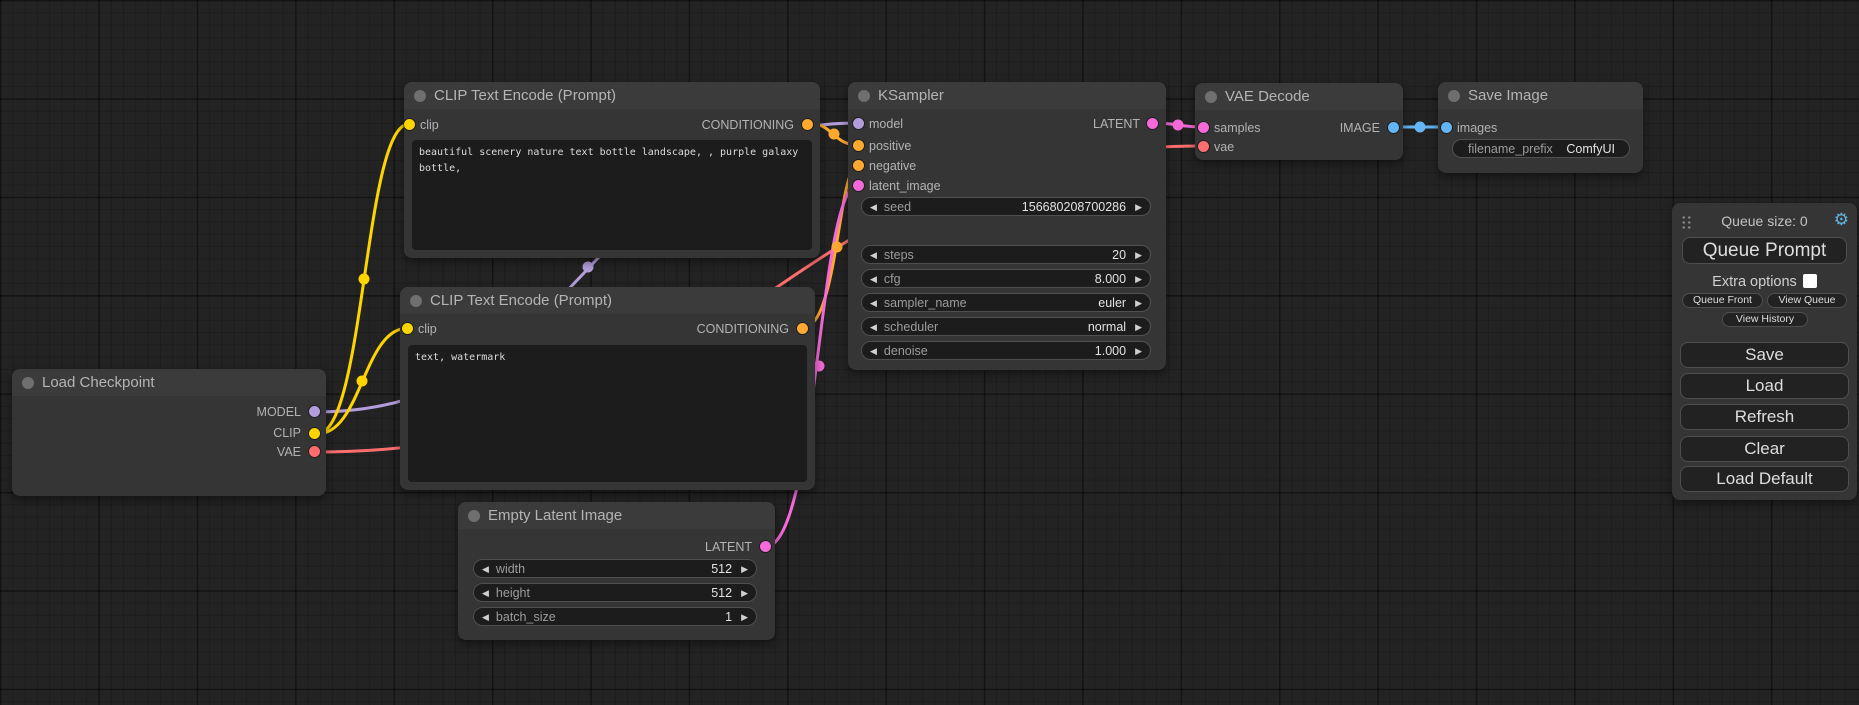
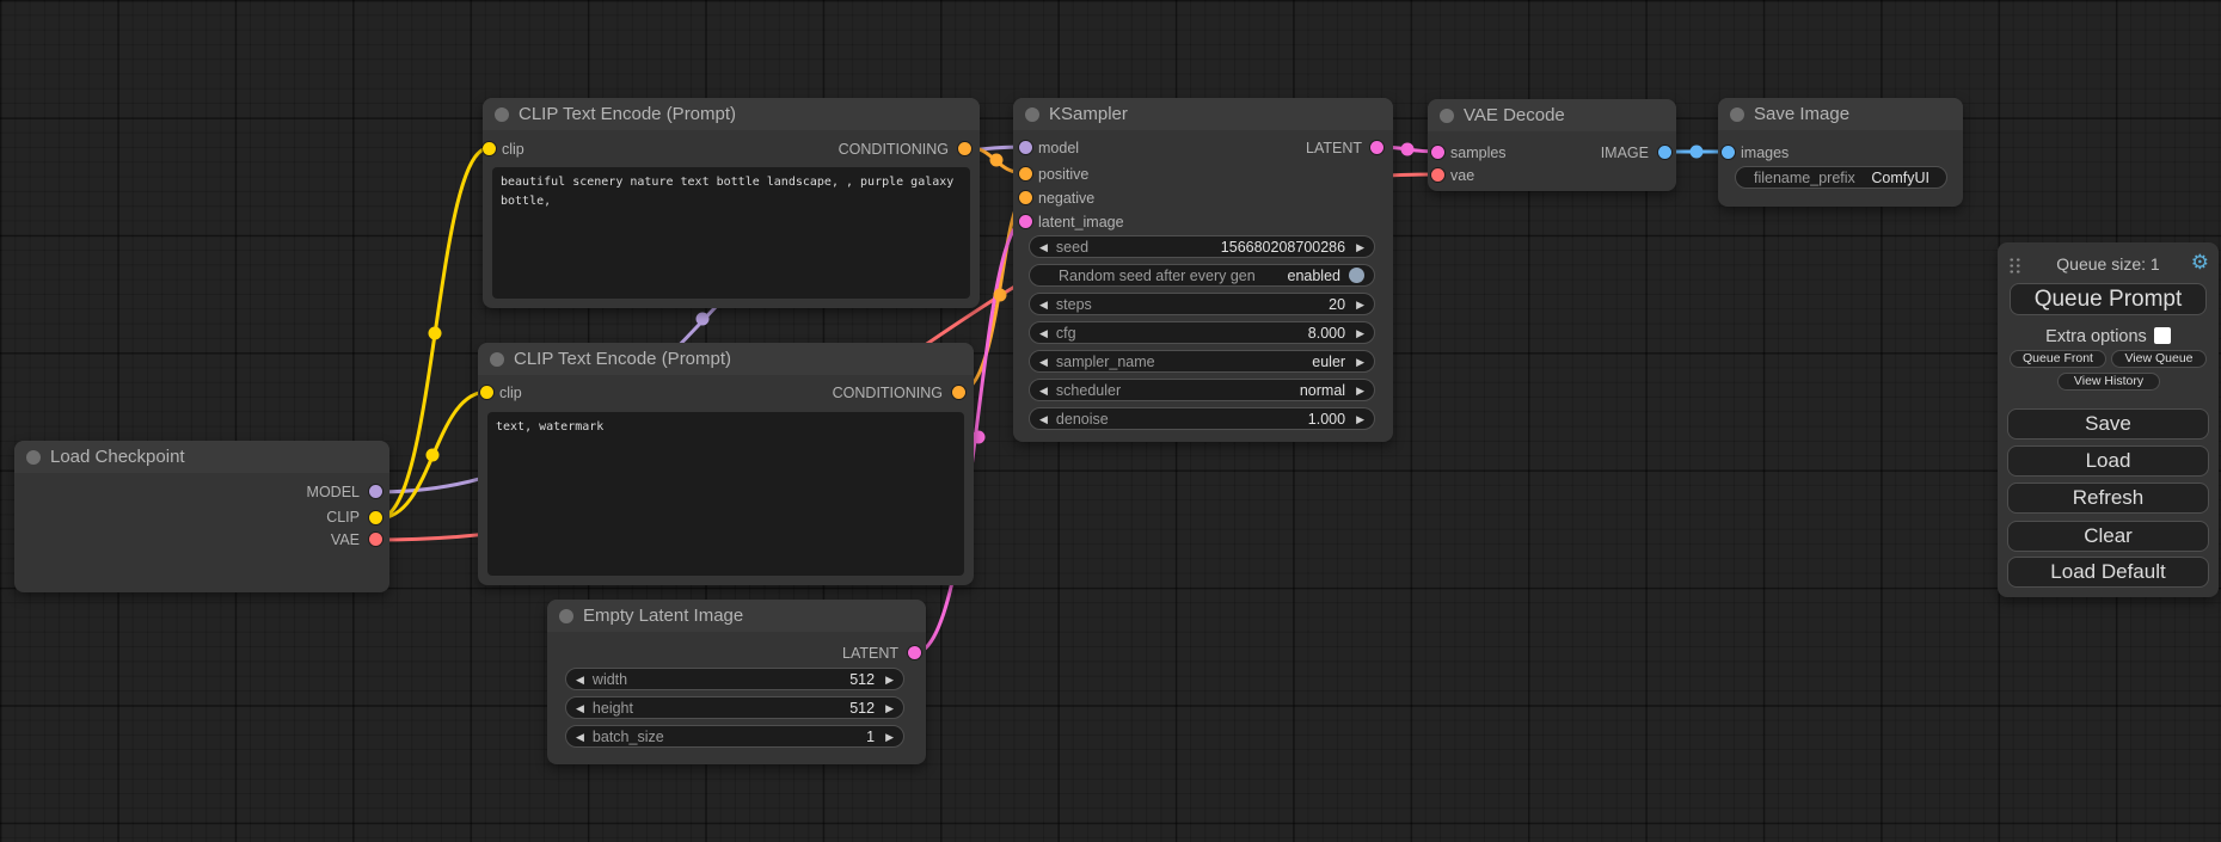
  Load Checkpoint
  MODEL
  CLIP
  VAE
  CLIP Text Encode (Prompt)
  clip
  CONDITIONING
  beautiful scenery nature text bottle landscape, , purple galaxy bottle,
  CLIP Text Encode (Prompt)
  clip
  CONDITIONING
  text, watermark
  Empty Latent Image
  LATENT
  width
  512
  height
  512
  batch_size
  1
  KSampler
  model
  positive
  negative
  latent_image
  LATENT
  seed
  156680208700286
+ Random seed after every gen
+ enabled
  steps
  20
  cfg
  8.000
  sampler_name
  euler
  scheduler
  normal
  denoise
  1.000
  VAE Decode
  samples
  vae
  IMAGE
  Save Image
  images
  filename_prefix
  ComfyUI
- Queue size: 0
+ Queue size: 1
  ⚙
  Queue Prompt
  Extra options
  Queue Front
  View Queue
  View History
  Save
  Load
  Refresh
  Clear
  Load Default
